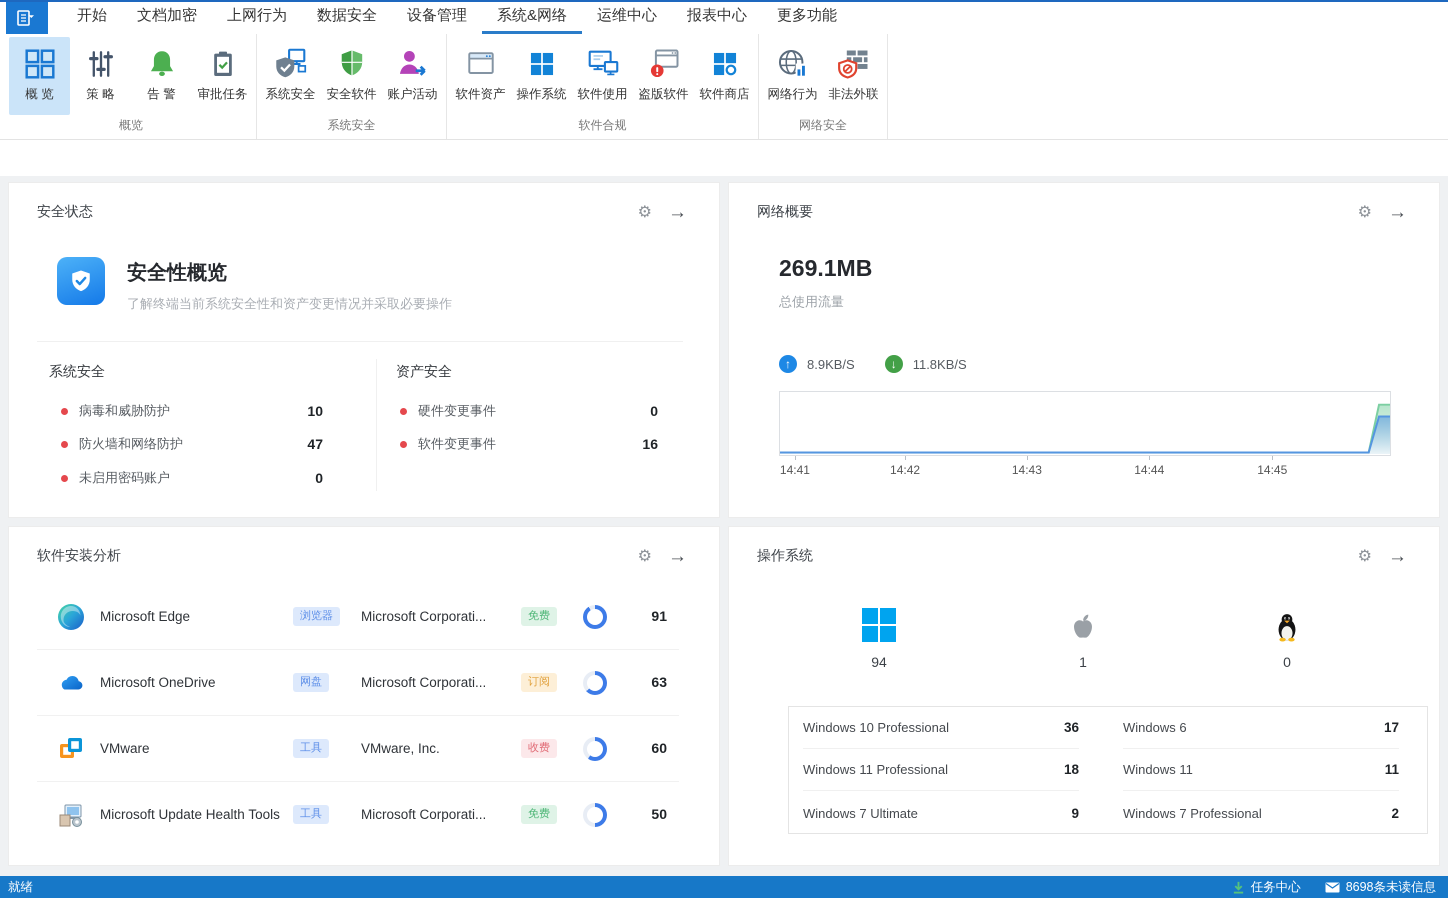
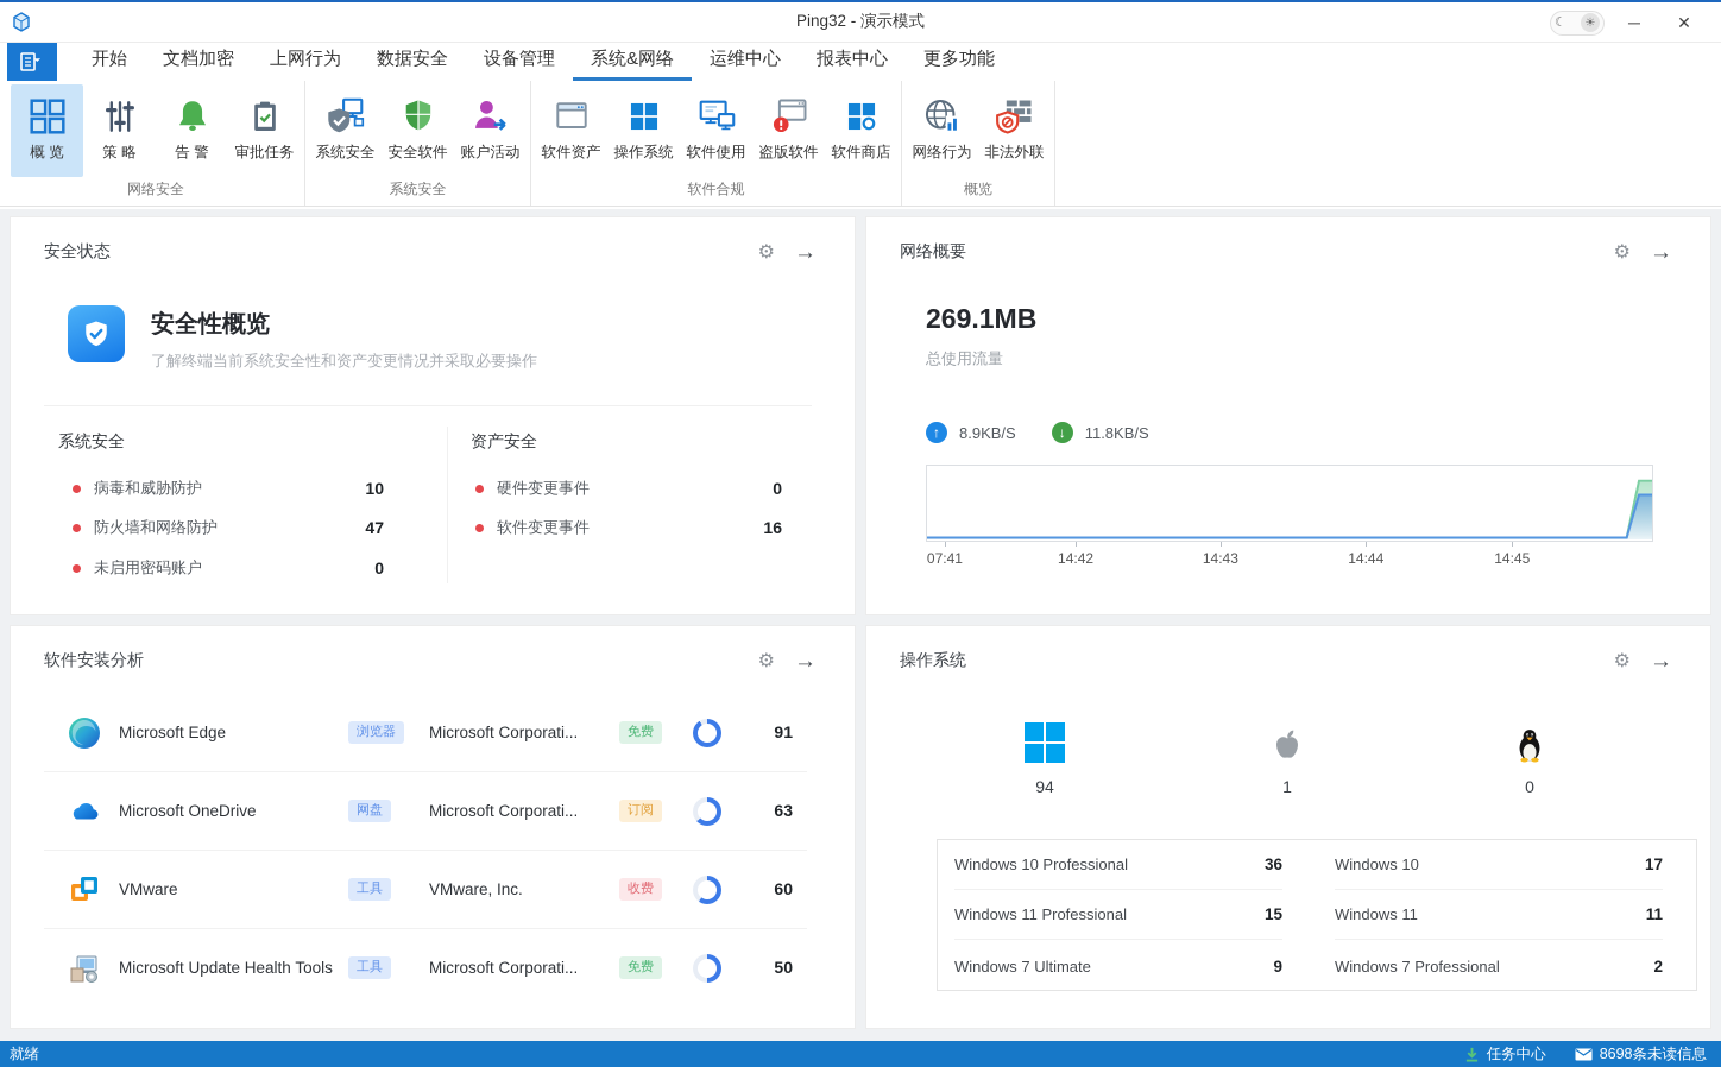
+ Ping32 - 演示模式
+ ☾
+ ☀
+ ─
+ ✕
  开始
  文档加密
  上网行为
  数据安全
  设备管理
  系统&网络
  运维中心
  报表中心
  更多功能
  概 览
  策 略
  告 警
  审批任务
- 概览
+ 网络安全
  系统安全
  安全软件
  账户活动
  系统安全
  软件资产
  操作系统
  软件使用
  盗版软件
  软件商店
  软件合规
  网络行为
  非法外联
- 网络安全
+ 概览
  安全状态
  ⚙
  →
  安全性概览
  了解终端当前系统安全性和资产变更情况并采取必要操作
  系统安全
  病毒和威胁防护
  10
  防火墙和网络防护
  47
  未启用密码账户
  0
  资产安全
  硬件变更事件
  0
  软件变更事件
  16
  网络概要
  ⚙
  →
  269.1MB
  总使用流量
  ↑
  8.9KB/S
  ↓
  11.8KB/S
- 14:41
+ 07:41
  14:42
  14:43
  14:44
  14:45
  软件安装分析
  ⚙
  →
  Microsoft Edge
  浏览器
  Microsoft Corporati...
  免费
  91
  Microsoft OneDrive
  网盘
  Microsoft Corporati...
  订阅
  63
  VMware
  工具
  VMware, Inc.
  收费
  60
  Microsoft Update Health Tools
  工具
  Microsoft Corporati...
  免费
  50
  操作系统
  ⚙
  →
  94
  1
  0
  Windows 10 Professional
  36
  Windows 11 Professional
- 18
+ 15
  Windows 7 Ultimate
  9
- Windows 6
+ Windows 10
  17
  Windows 11
  11
  Windows 7 Professional
  2
  就绪
  任务中心
  8698条未读信息
